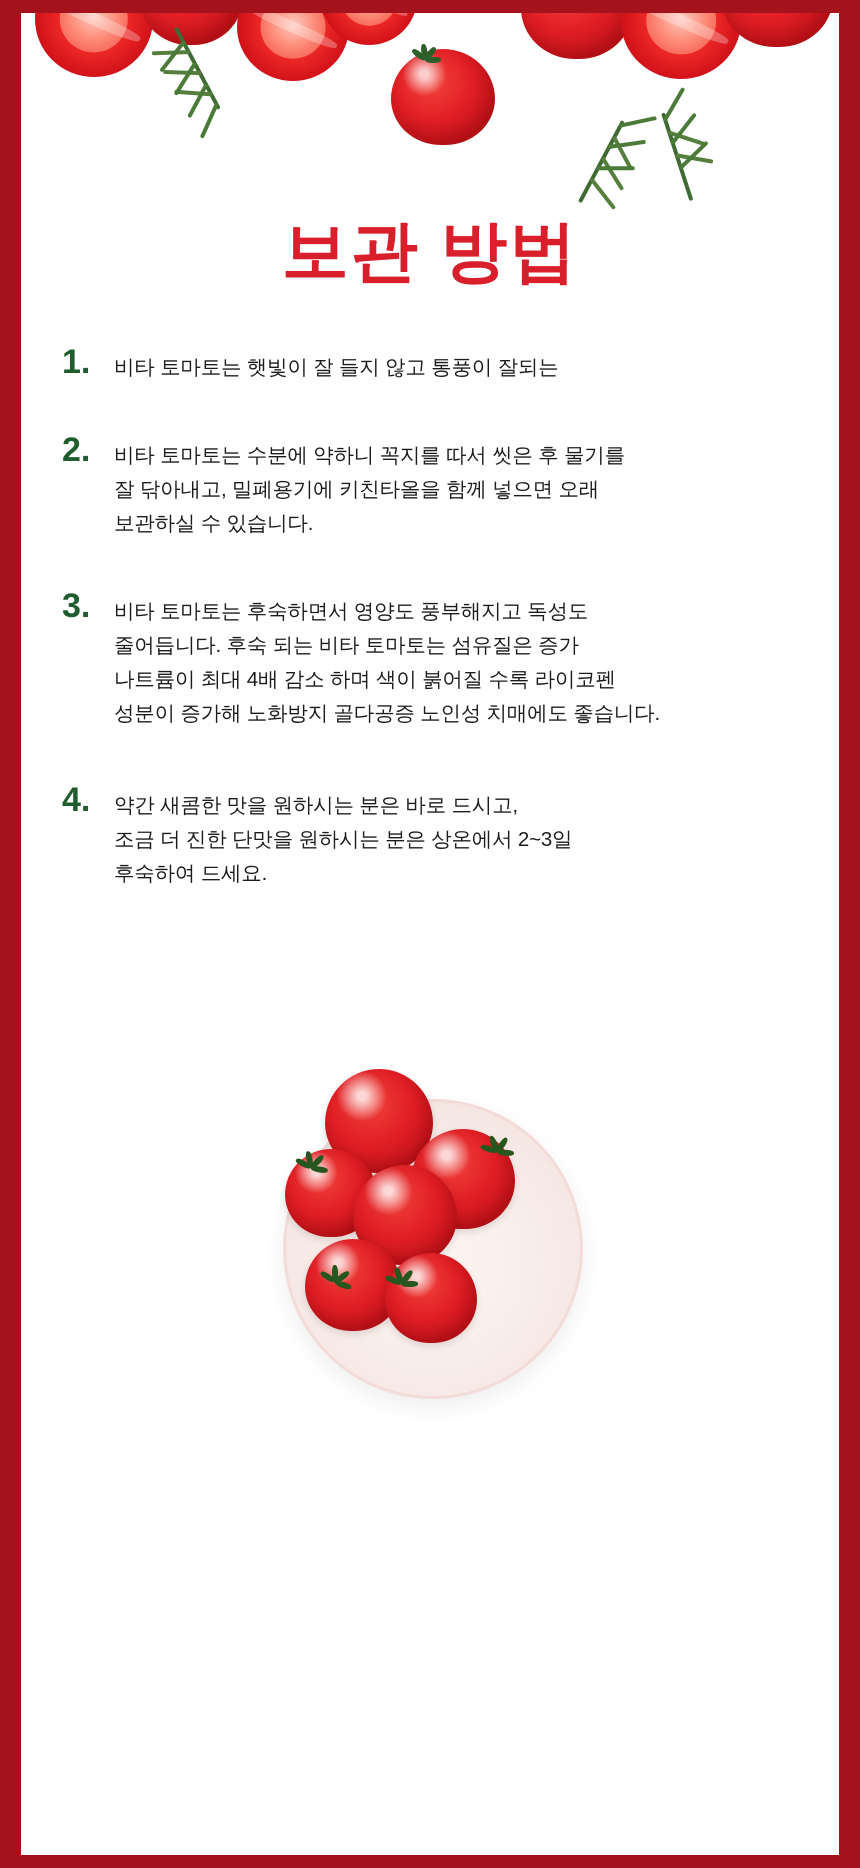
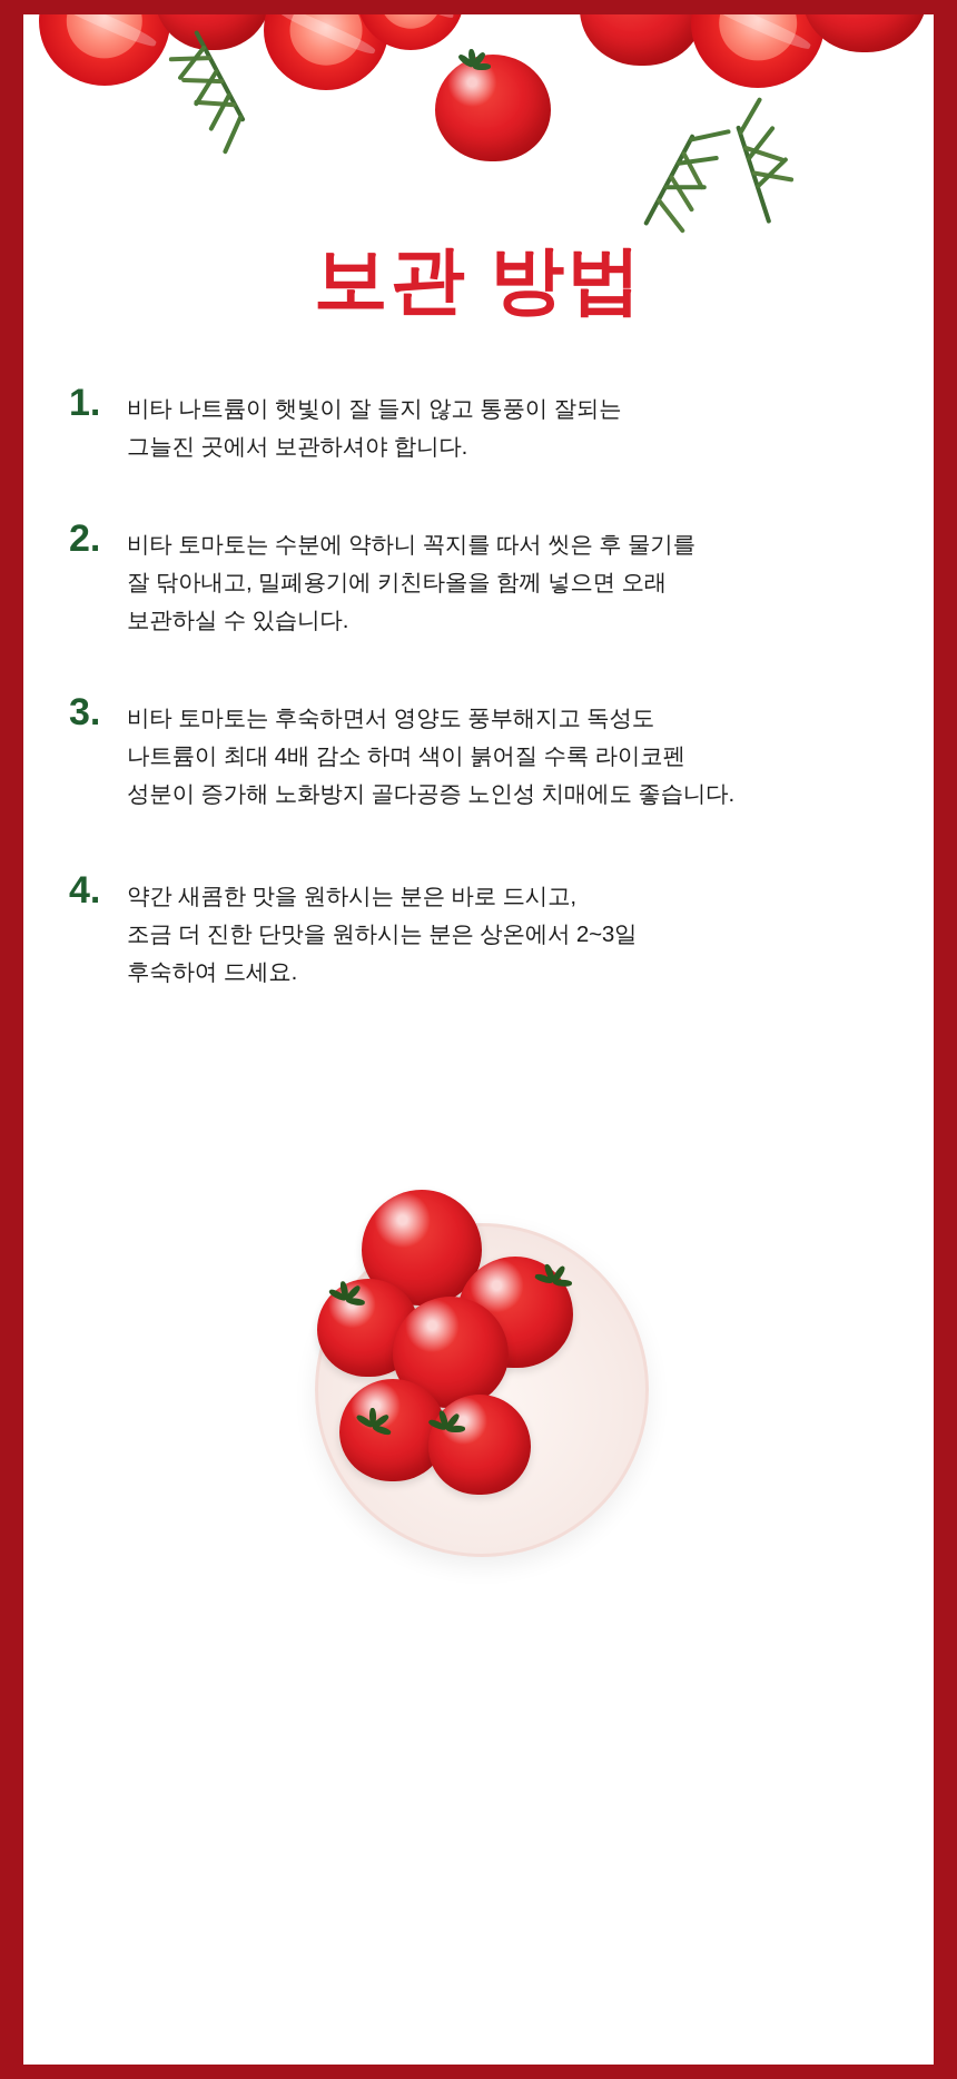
  보관 방법
  1.
- 비타 토마토는 햇빛이 잘 들지 않고 통풍이 잘되는
+ 비타 나트륨이 햇빛이 잘 들지 않고 통풍이 잘되는
+ 그늘진 곳에서 보관하셔야 합니다.
  2.
  비타 토마토는 수분에 약하니 꼭지를 따서 씻은 후 물기를
  잘 닦아내고, 밀폐용기에 키친타올을 함께 넣으면 오래
  보관하실 수 있습니다.
  3.
  비타 토마토는 후숙하면서 영양도 풍부해지고 독성도
- 줄어듭니다. 후숙 되는 비타 토마토는 섬유질은 증가
  나트륨이 최대 4배 감소 하며 색이 붉어질 수록 라이코펜
  성분이 증가해 노화방지 골다공증 노인성 치매에도 좋습니다.
  4.
  약간 새콤한 맛을 원하시는 분은 바로 드시고,
  조금 더 진한 단맛을 원하시는 분은 상온에서 2~3일
  후숙하여 드세요.
